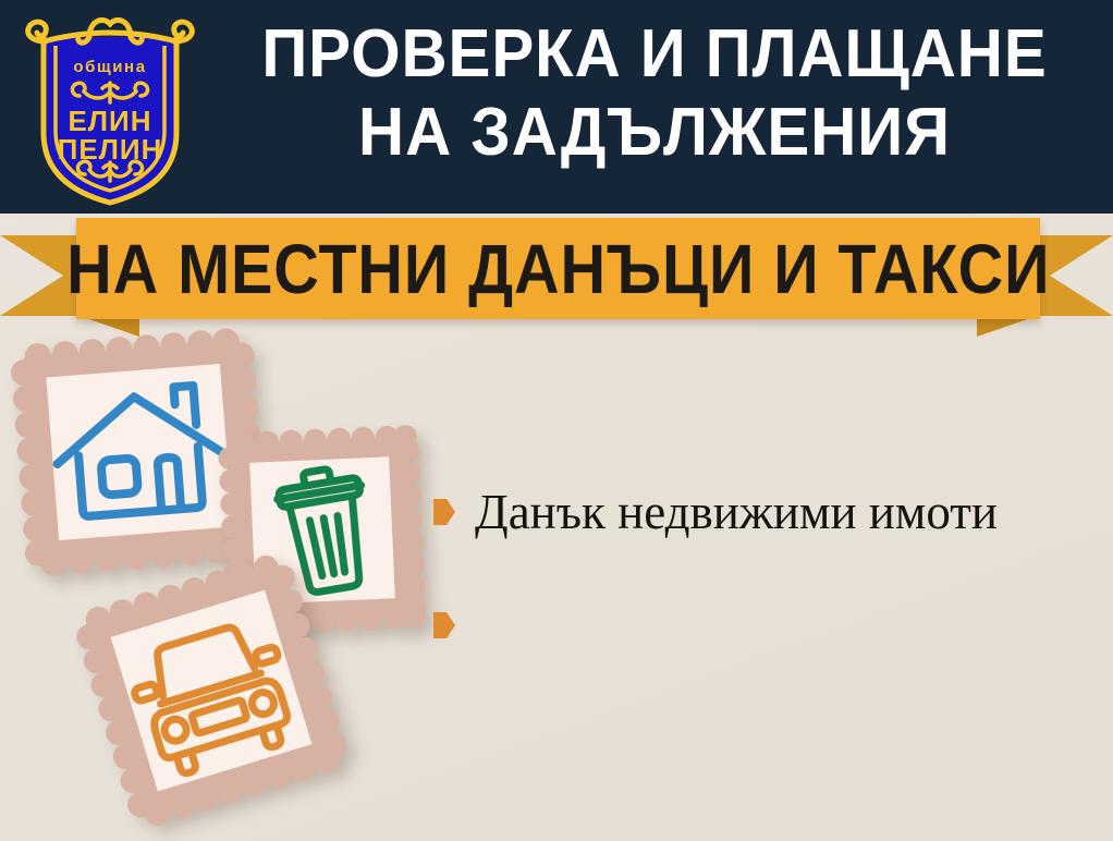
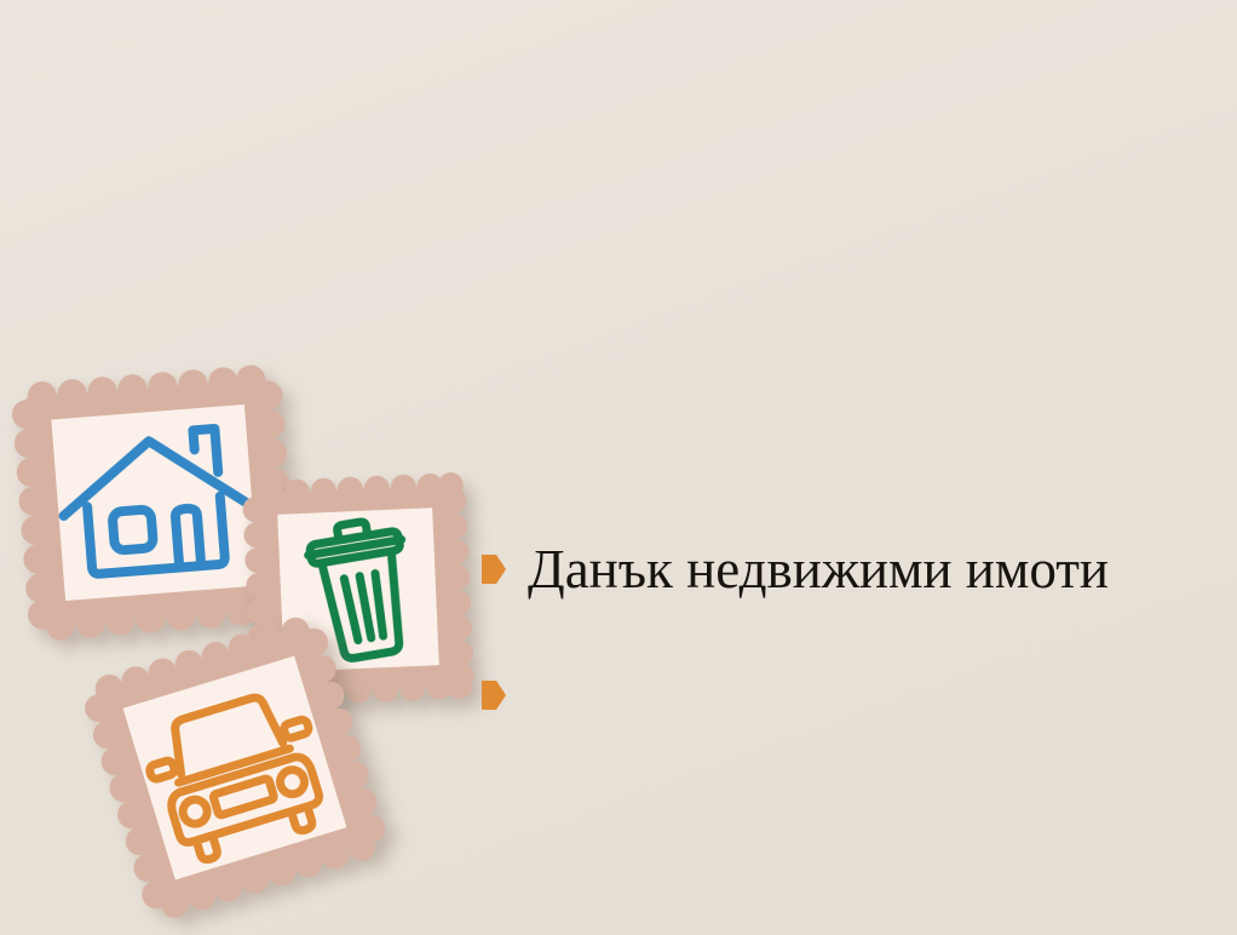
- община
- ЕЛИН
- ПЕЛИН
- ПРОВЕРКА И ПЛАЩАНЕ
- НА ЗАДЪЛЖЕНИЯ
- НА МЕСТНИ ДАНЪЦИ И ТАКСИ
  Данък недвижими имоти
